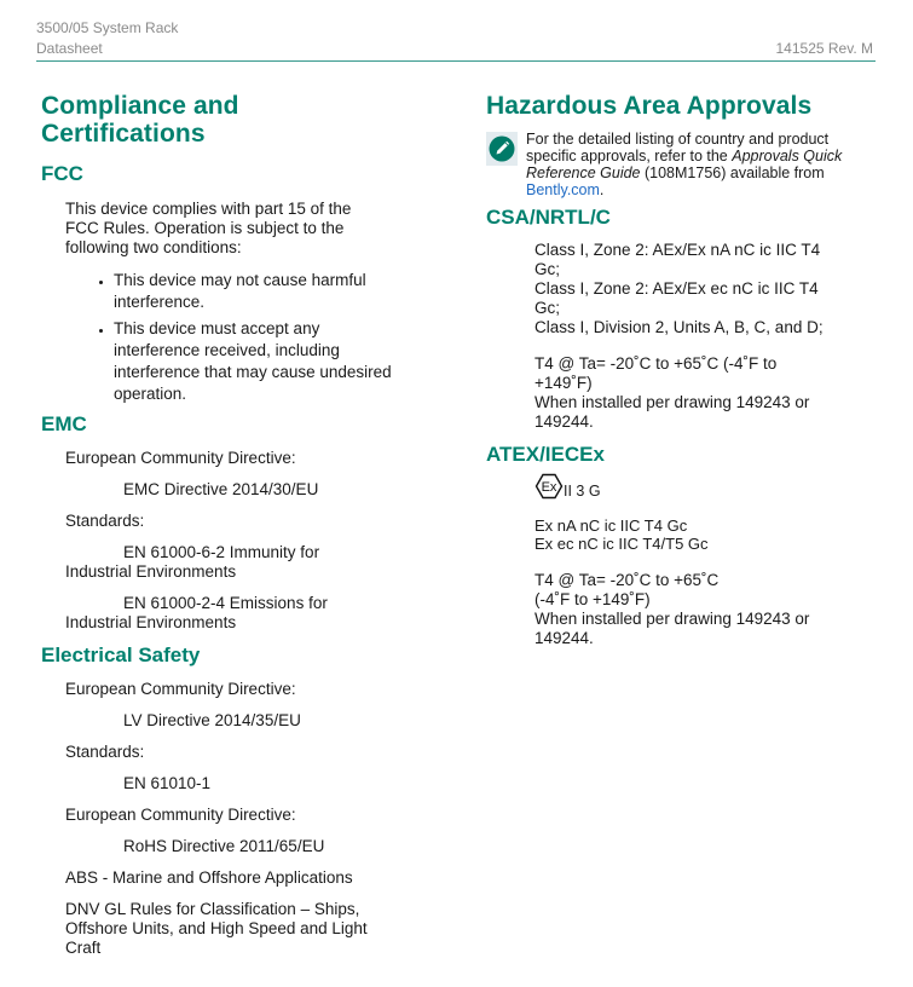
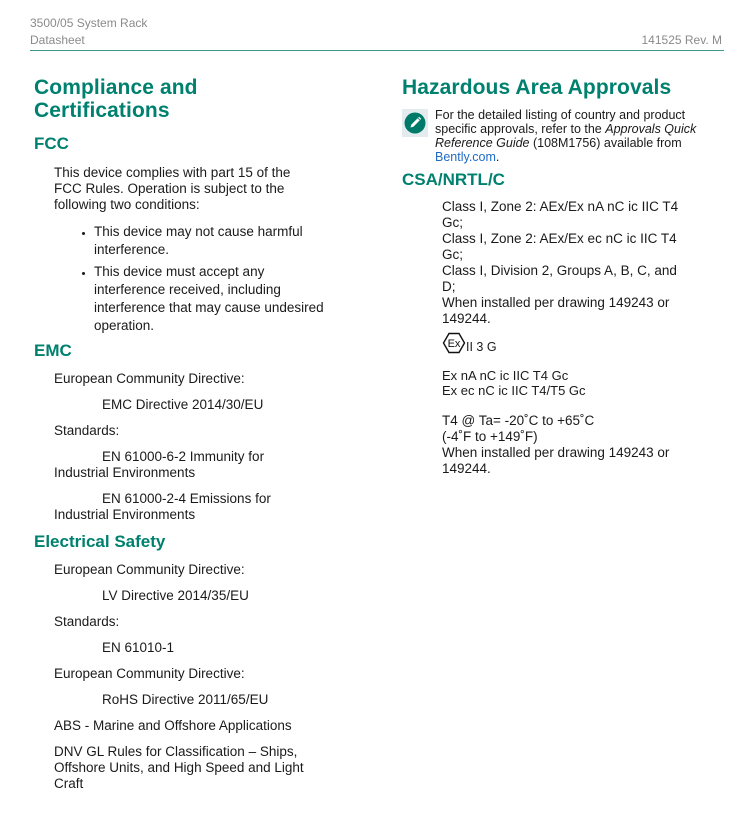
  3500/05 System Rack
  Datasheet
  141525 Rev. M
  Compliance and Certifications
  FCC
  This device complies with part 15 of the FCC Rules. Operation is subject to the following two conditions:
  This device may not cause harmful interference.
  This device must accept any interference received, including interference that may cause undesired operation.
  EMC
  European Community Directive:
  EMC Directive 2014/30/EU
  Standards:
  EN 61000-6-2 Immunity for Industrial Environments
  EN 61000-2-4 Emissions for Industrial Environments
  Electrical Safety
  European Community Directive:
  LV Directive 2014/35/EU
  Standards:
  EN 61010-1
  European Community Directive:
  RoHS Directive 2011/65/EU
  ABS - Marine and Offshore Applications
  DNV GL Rules for Classification – Ships, Offshore Units, and High Speed and Light Craft
  Hazardous Area Approvals
  For the detailed listing of country and product specific approvals, refer to the Approvals Quick Reference Guide (108M1756) available from Bently.com.
  CSA/NRTL/C
  Class I, Zone 2: AEx/Ex nA nC ic IIC T4 Gc;
  Class I, Zone 2: AEx/Ex ec nC ic IIC T4 Gc;
- Class I, Division 2, Units A, B, C, and D;
+ Class I, Division 2, Groups A, B, C, and D;
- T4 @ Ta= -20˚C to +65˚C (-4˚F to +149˚F)
  When installed per drawing 149243 or 149244.
- ATEX/IECEx
  Ex
  II 3 G
  Ex nA nC ic IIC T4 Gc
  Ex ec nC ic IIC T4/T5 Gc
  T4 @ Ta= -20˚C to +65˚C
  (-4˚F to +149˚F)
  When installed per drawing 149243 or 149244.
